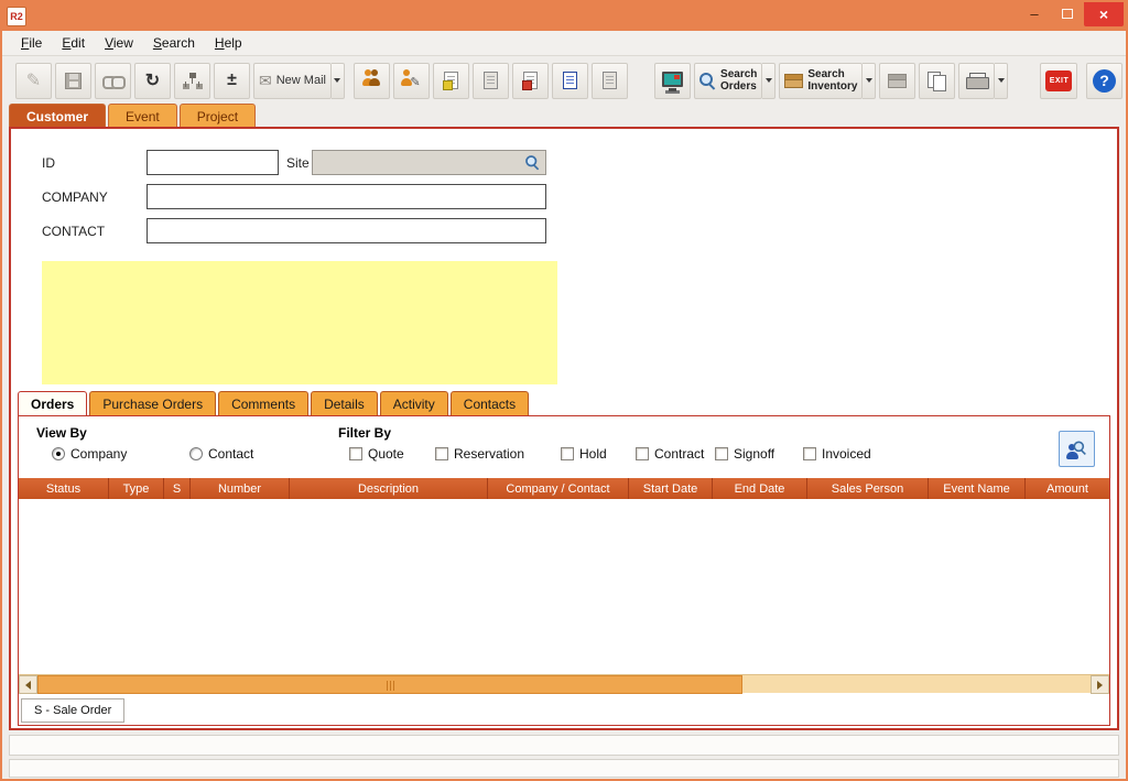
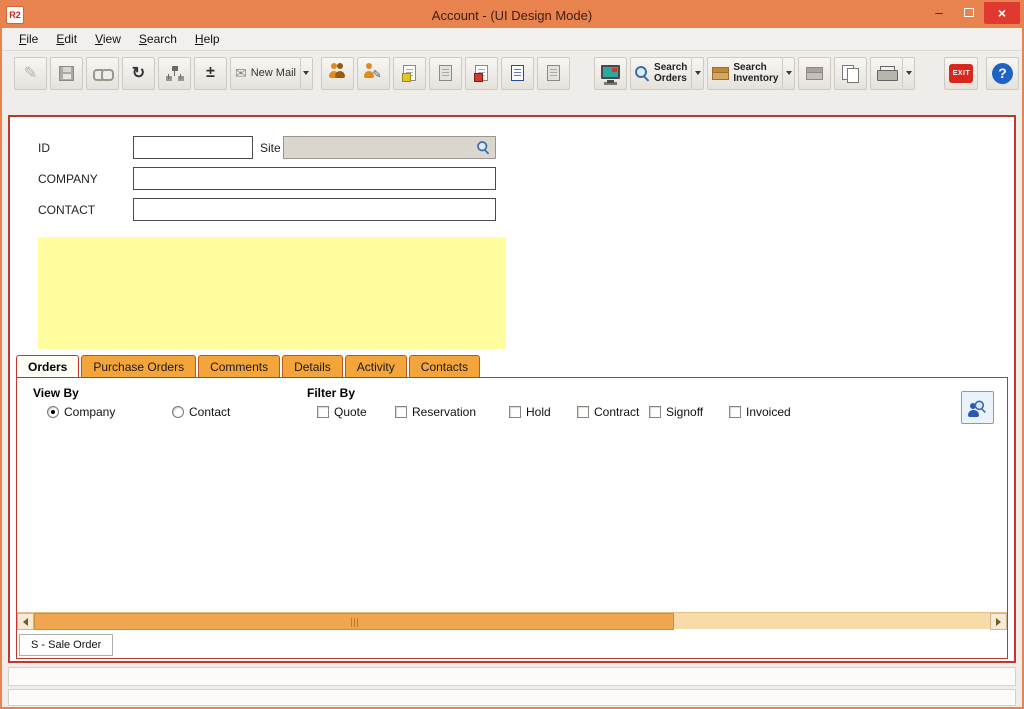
  R2
+ Account - (UI Design Mode)
  –
  ×
  File
  Edit
  View
  Search
  Help
  ✎
  ↻
  ±
  ✉
  New Mail
  ✎
  Search
  Orders
  Search
  Inventory
  ?
- Customer
- Event
- Project
  ID
  Site
  COMPANY
  CONTACT
  Orders
  Purchase Orders
  Comments
  Details
  Activity
  Contacts
  View By
  Filter By
  Company
  Contact
  Quote
  Reservation
  Hold
  Contract
  Signoff
  Invoiced
- Status
- Type
- S
- Number
- Description
- Company / Contact
- Start Date
- End Date
- Sales Person
- Event Name
- Amount
  S - Sale Order
